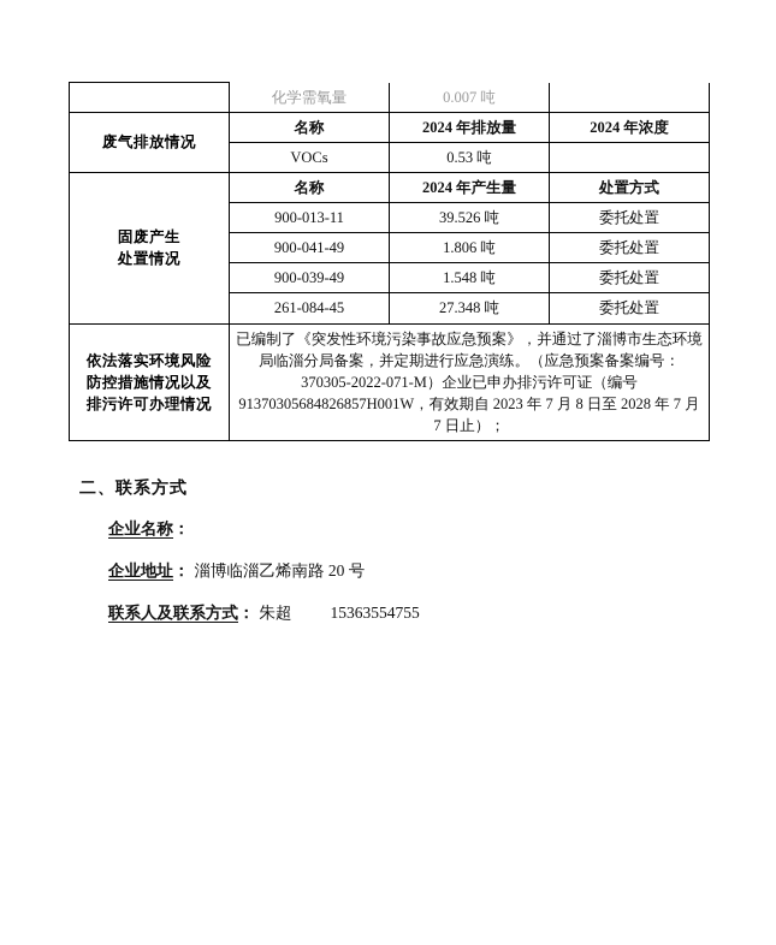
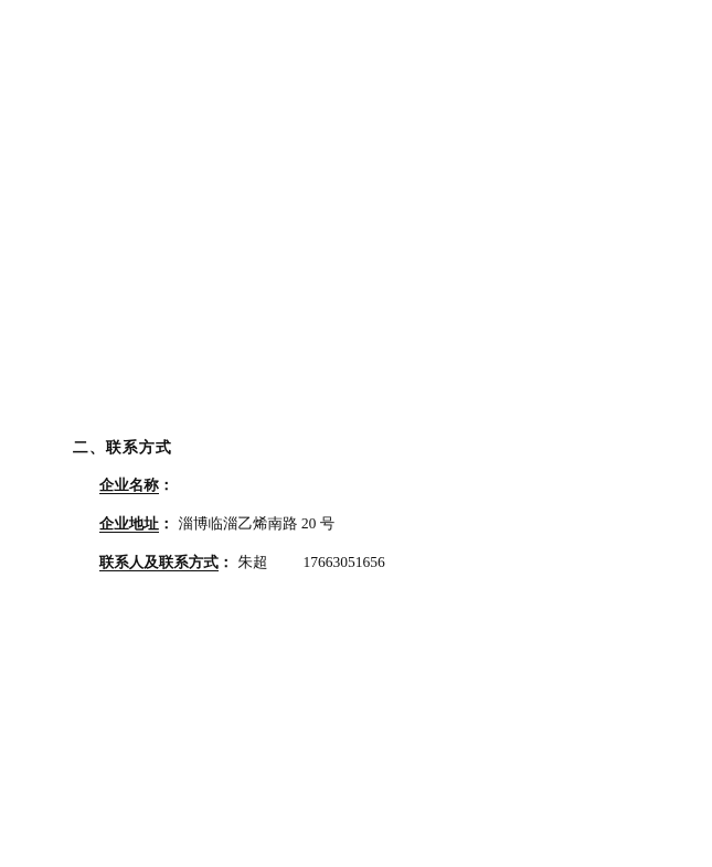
- 	化学需氧量	0.007 吨
- 废气排放情况	名称	2024 年排放量	2024 年浓度
- VOCs	0.53 吨
- 固废产生处置情况	名称	2024 年产生量	处置方式
- 900-013-11	39.526 吨	委托处置
- 900-041-49	1.806 吨	委托处置
- 900-039-49	1.548 吨	委托处置
- 261-084-45	27.348 吨	委托处置
- 依法落实环境风险防控措施情况以及排污许可办理情况	已编制了《突发性环境污染事故应急预案》，并通过了淄博市生态环境局临淄分局备案，并定期进行应急演练。（应急预案备案编号：370305-2022-071-M）企业已申办排污许可证（编号 91370305684826857H001W，有效期自 2023 年 7 月 8 日至 2028 年 7 月 7 日止）；
  二、联系方式
  企业名称
  ：
  企业地址
  ：
  淄博临淄乙烯南路 20 号
  联系人及联系方式
  ：
  朱超
- 15363554755
+ 17663051656
